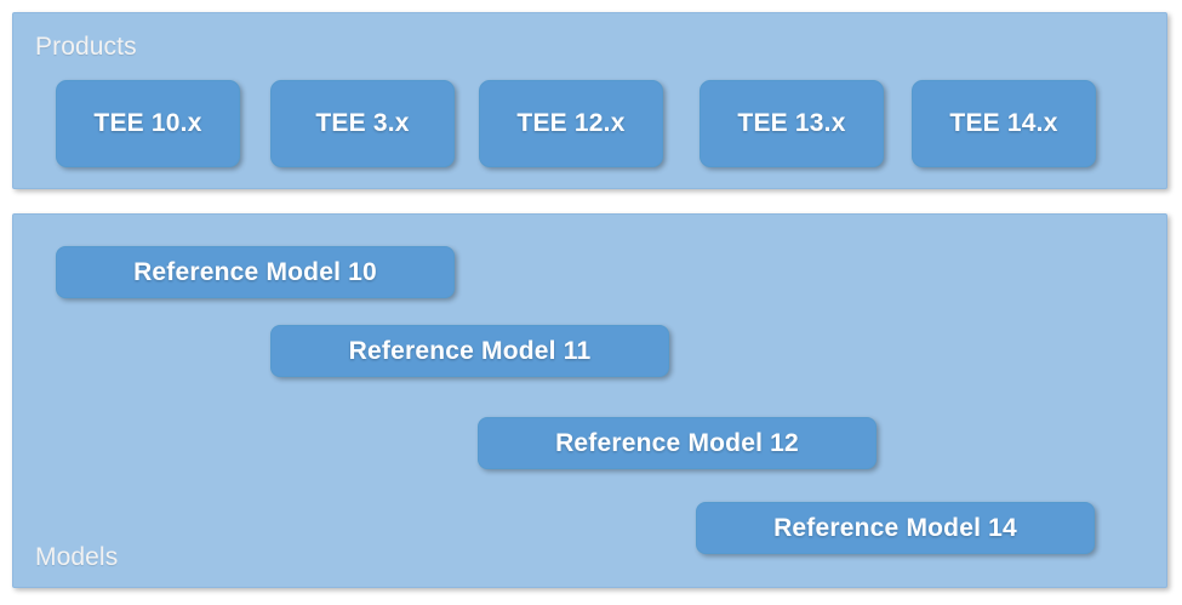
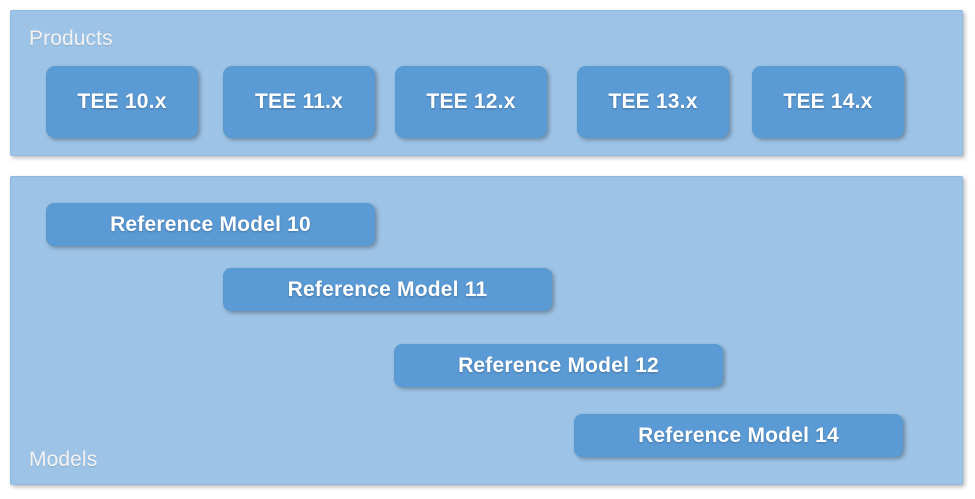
  Products
  TEE 10.x
- TEE 3.x
+ TEE 11.x
  TEE 12.x
  TEE 13.x
  TEE 14.x
  Models
  Reference Model 10
  Reference Model 11
  Reference Model 12
  Reference Model 14
